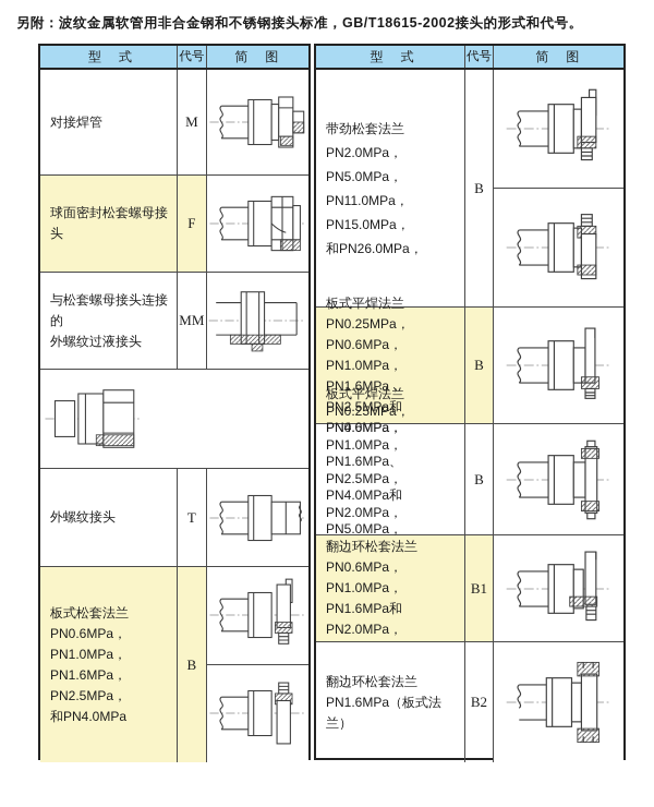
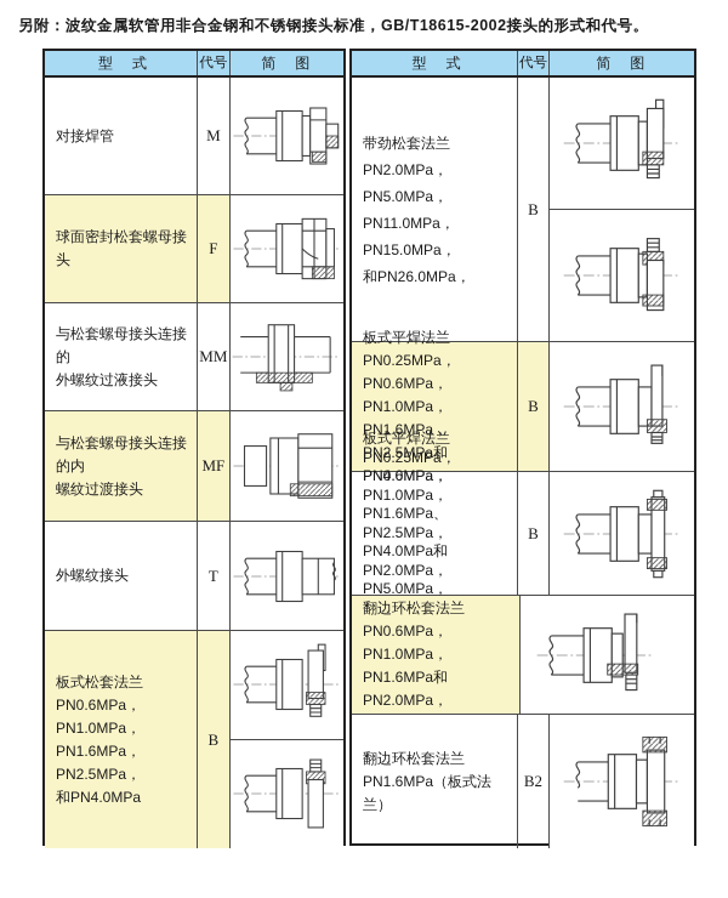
  另附：波纹金属软管用非合金钢和不锈钢接头标准，GB/T18615-2002接头的形式和代号。
  型 式
  代号
  简 图
  对接焊管
  M
  球面密封松套螺母接头
  F
  与松套螺母接头连接的
  外螺纹过液接头
  MM
+ 与松套螺母接头连接的内
+ 螺纹过渡接头
+ MF
  外螺纹接头
  T
  板式松套法兰
  PN0.6MPa，PN1.0MPa，
  PN1.6MPa，PN2.5MPa，
  和PN4.0MPa
  B
  型 式
  代号
  简 图
  带劲松套法兰
  PN2.0MPa，PN5.0MPa，
  PN11.0MPa，PN15.0MPa，
  和PN26.0MPa，
  B
  板式平焊法兰
  PN0.25MPa，PN0.6MPa，
  PN1.0MPa，PN1.6MPa，
  PN2.5MPa和PN4.0MPa，
  B
  板式平焊法兰
  PN0.25MPa，PN0.6MPa，
  PN1.0MPa，PN1.6MPa、
  PN2.5MPa，PN4.0MPa和
  PN2.0MPa，PN5.0MPa，
  B
  翻边环松套法兰
  PN0.6MPa，PN1.0MPa，
  PN1.6MPa和PN2.0MPa，
- B1
  翻边环松套法兰
  PN1.6MPa（板式法兰）
  B2
